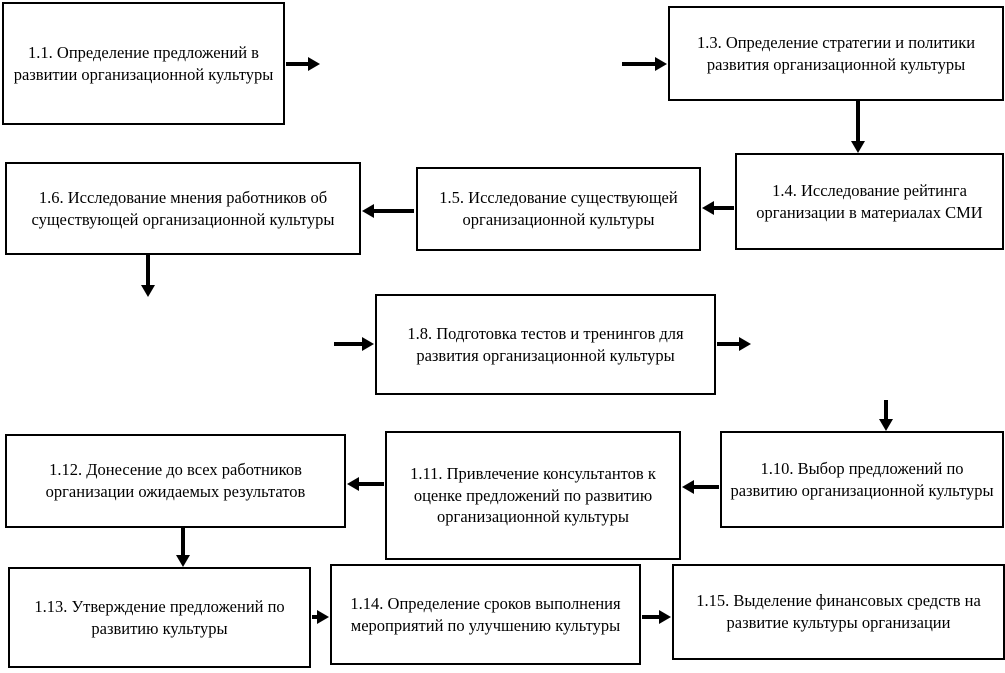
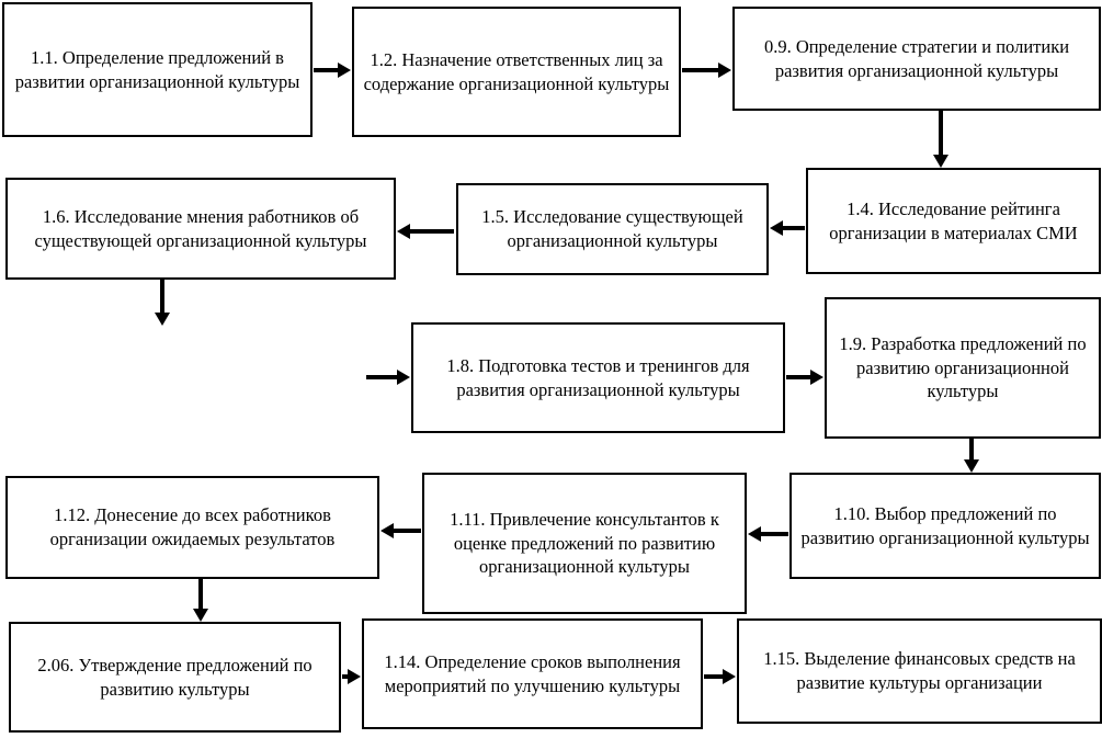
  1.1. Определение предложений в развитии организационной культуры
+ 1.2. Назначение ответственных лиц за содержание организационной культуры
- 1.3. Определение стратегии и политики развития организационной культуры
+ 0.9. Определение стратегии и политики развития организационной культуры
  1.4. Исследование рейтинга организации в материалах СМИ
  1.5. Исследование существующей организационной культуры
  1.6. Исследование мнения работников об существующей организационной культуры
  1.8. Подготовка тестов и тренингов для развития организационной культуры
+ 1.9. Разработка предложений по развитию организационной культуры
  1.10. Выбор предложений по развитию организационной культуры
  1.11. Привлечение консультантов к оценке предложений по развитию организационной культуры
  1.12. Донесение до всех работников организации ожидаемых результатов
- 1.13. Утверждение предложений по развитию культуры
+ 2.06. Утверждение предложений по развитию культуры
  1.14. Определение сроков выполнения мероприятий по улучшению культуры
  1.15. Выделение финансовых средств на развитие культуры организации
